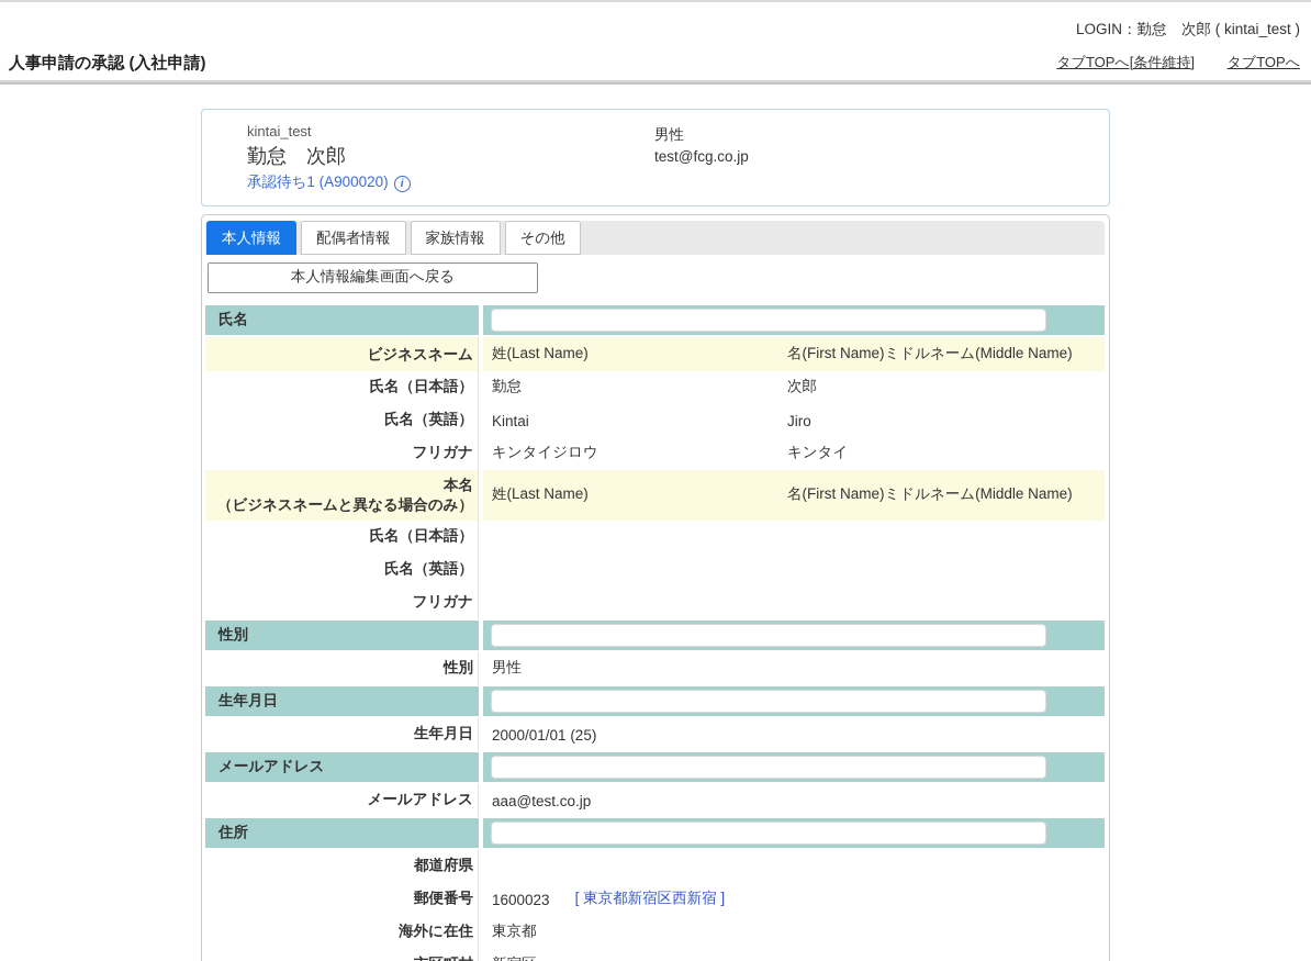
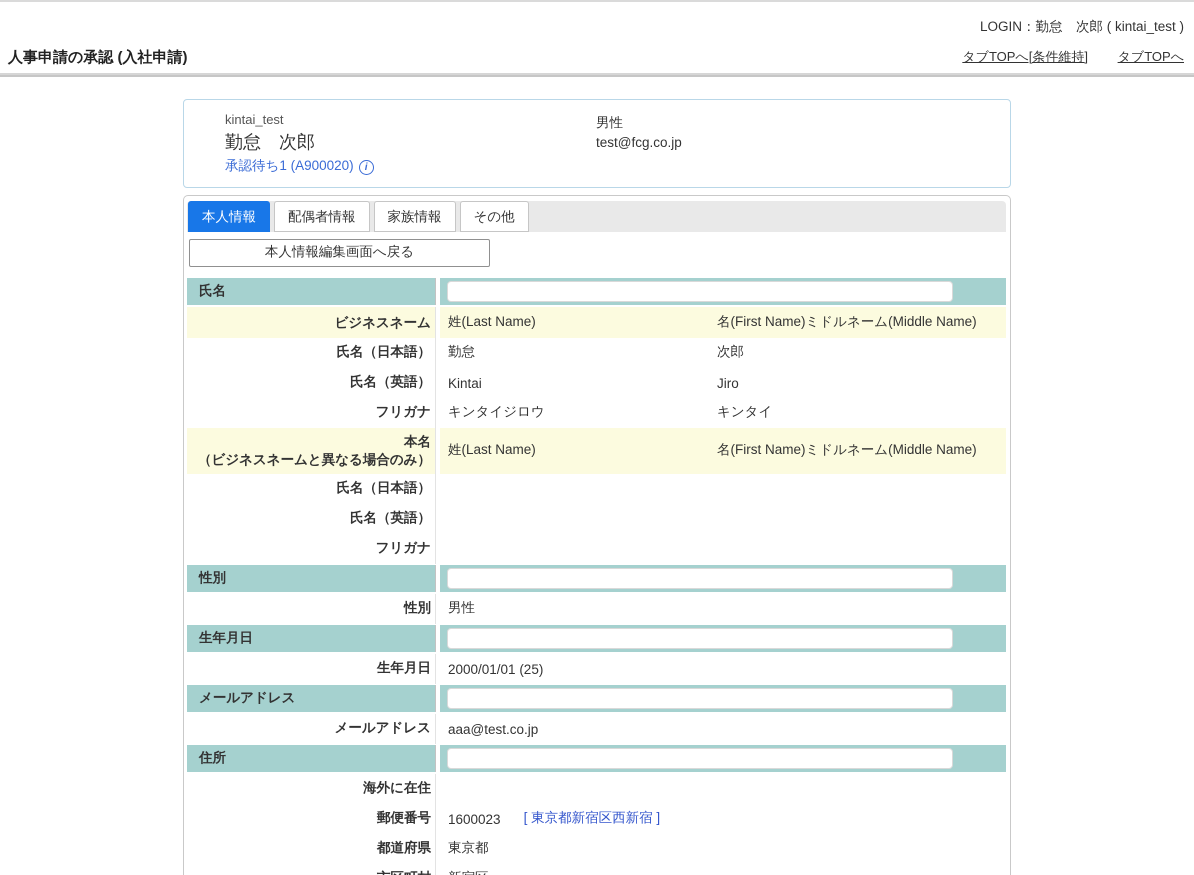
  LOGIN：勤怠 次郎 ( kintai_test )
  人事申請の承認 (入社申請)
  タブTOPへ[条件維持] タブTOPへ
  kintai_test
  勤怠 次郎
  承認待ち1 (A900020)
  i
  男性
  test@fcg.co.jp
  本人情報
  配偶者情報
  家族情報
  その他
  本人情報編集画面へ戻る
  氏名
  ビジネスネーム
  姓(Last Name)
  名(First Name)ミドルネーム(Middle Name)
  氏名（日本語）
  勤怠
  次郎
  氏名（英語）
  Kintai
  Jiro
  フリガナ
  キンタイジロウ
  キンタイ
  本名
  （ビジネスネームと異なる場合のみ）
  姓(Last Name)
  名(First Name)ミドルネーム(Middle Name)
  氏名（日本語）
  氏名（英語）
  フリガナ
  性別
  性別
  男性
  生年月日
  生年月日
  2000/01/01 (25)
  メールアドレス
  メールアドレス
  aaa@test.co.jp
  住所
- 都道府県
+ 海外に在住
  郵便番号
  1600023
  [ 東京都新宿区西新宿 ]
- 海外に在住
+ 都道府県
  東京都
